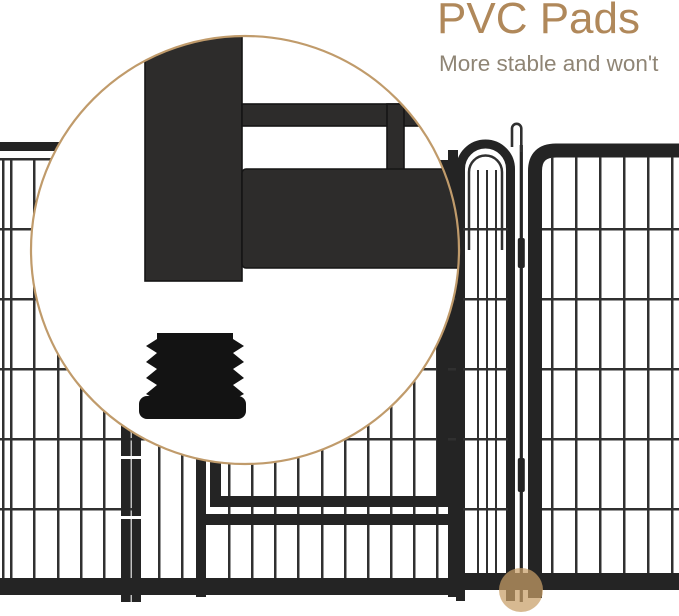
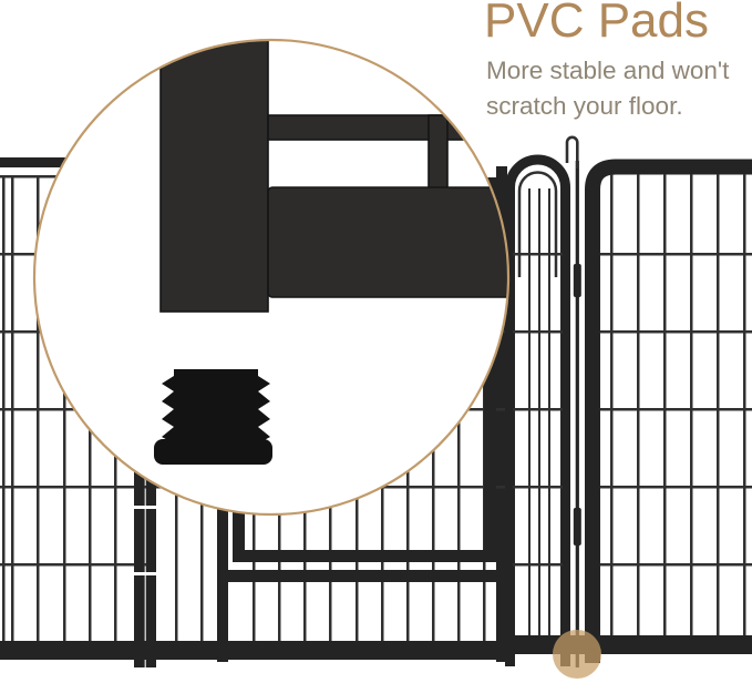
  PVC Pads
  More stable and won't
+ scratch your floor.
